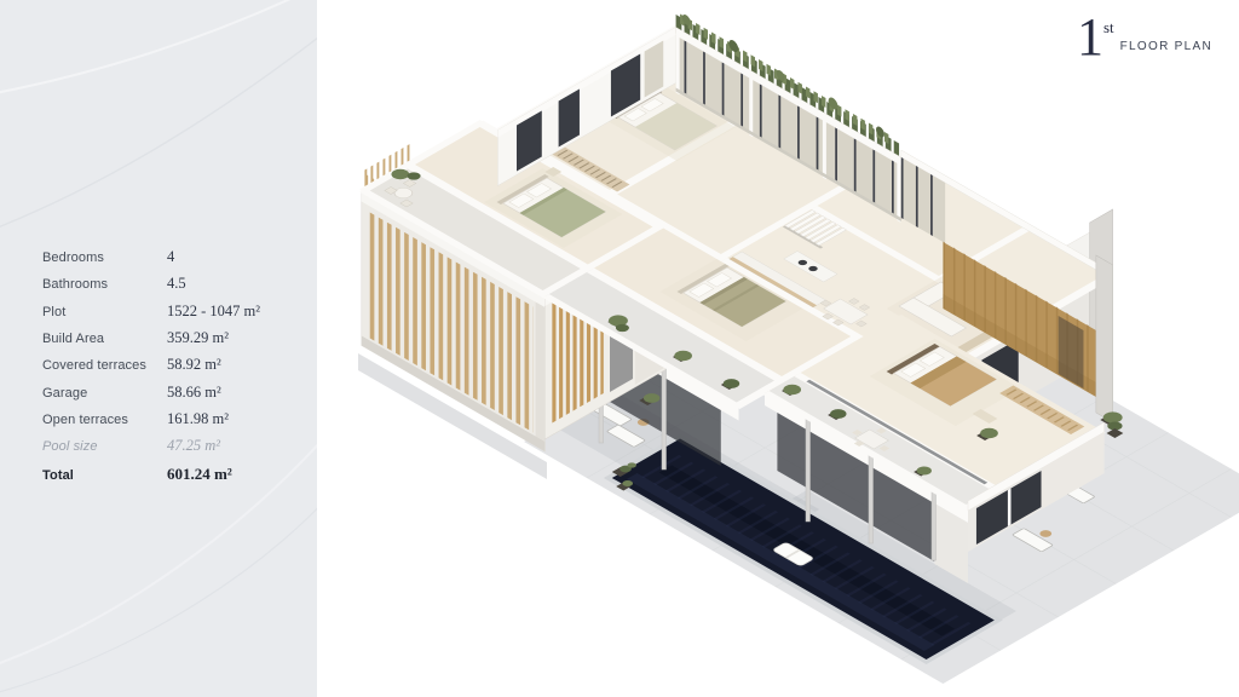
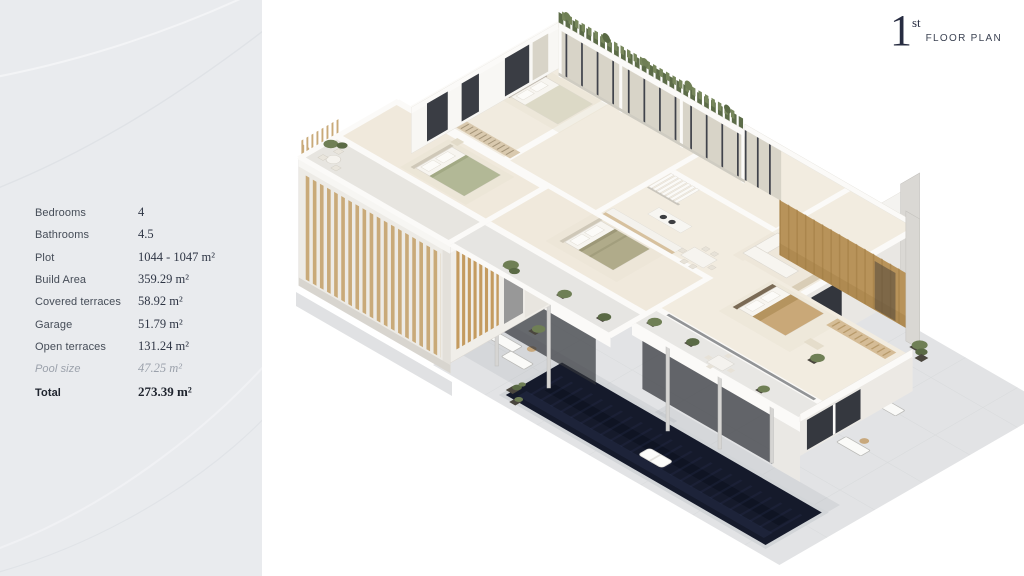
  Bedrooms
  4
  Bathrooms
  4.5
  Plot
- 1522 - 1047 m²
+ 1044 - 1047 m²
  Build Area
  359.29 m²
  Covered terraces
  58.92 m²
  Garage
- 58.66 m²
+ 51.79 m²
  Open terraces
- 161.98 m²
+ 131.24 m²
  Pool size
  47.25 m²
  Total
- 601.24 m²
+ 273.39 m²
  1
  st
  FLOOR PLAN
